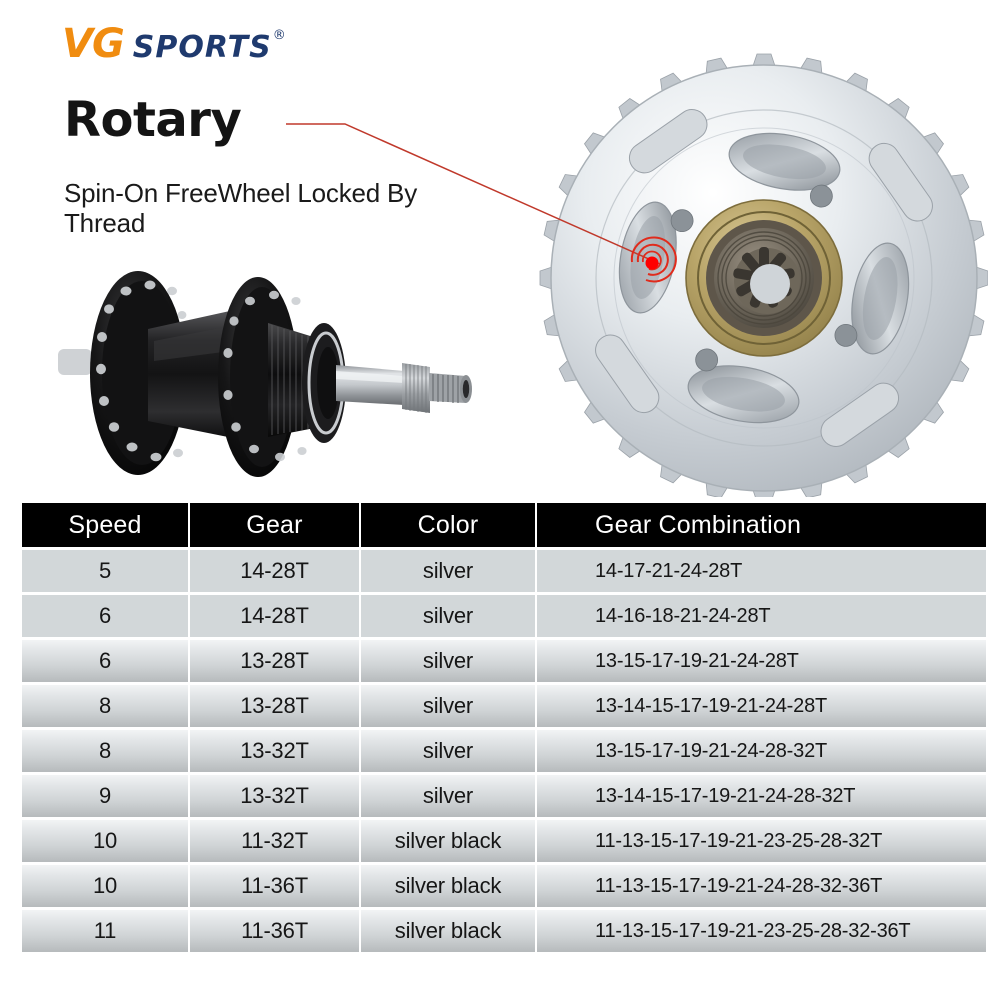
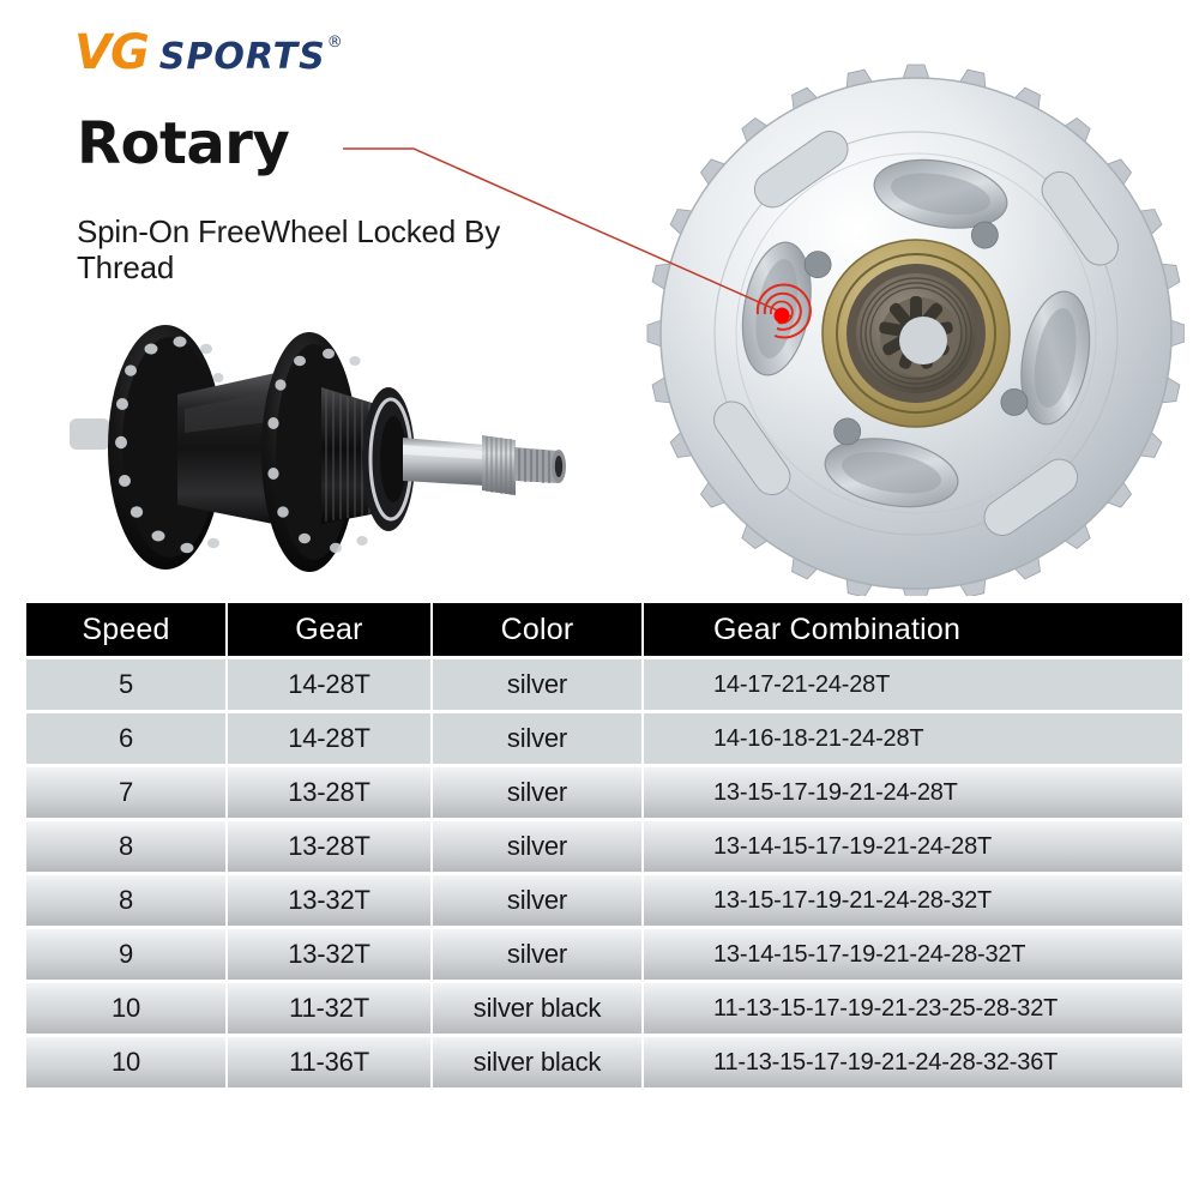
  VG
  SPORTS
  ®
  Rotary
  Spin-On FreeWheel Locked By Thread
  Speed	Gear	Color	Gear Combination
  5	14-28T	silver	14-17-21-24-28T
  6	14-28T	silver	14-16-18-21-24-28T
- 6	13-28T	silver	13-15-17-19-21-24-28T
+ 7	13-28T	silver	13-15-17-19-21-24-28T
  8	13-28T	silver	13-14-15-17-19-21-24-28T
  8	13-32T	silver	13-15-17-19-21-24-28-32T
  9	13-32T	silver	13-14-15-17-19-21-24-28-32T
  10	11-32T	silver black	11-13-15-17-19-21-23-25-28-32T
  10	11-36T	silver black	11-13-15-17-19-21-24-28-32-36T
- 11	11-36T	silver black	11-13-15-17-19-21-23-25-28-32-36T
